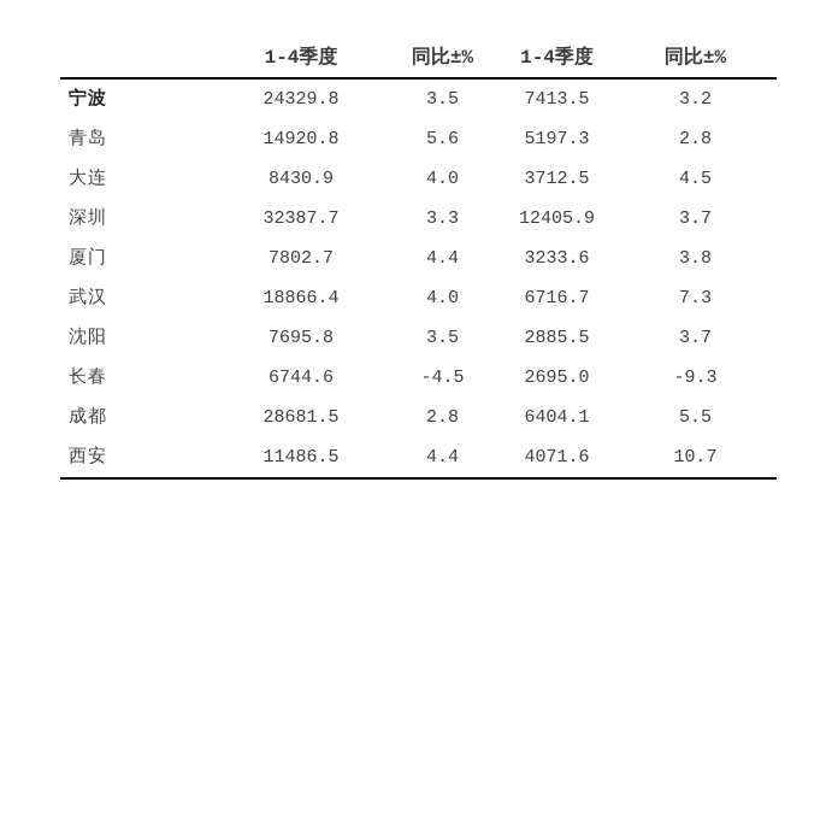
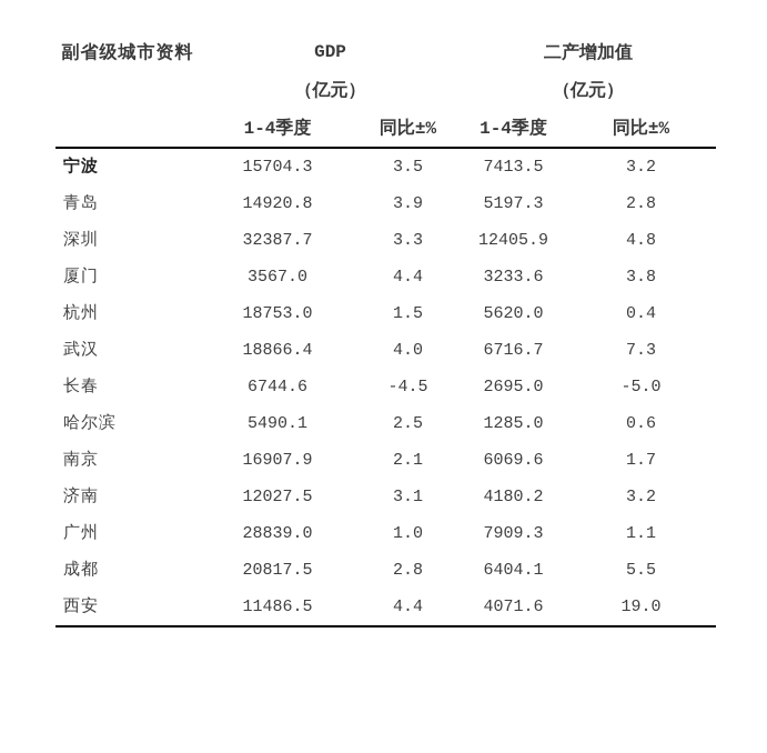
+ 副省级城市资料	GDP	二产增加值
+ 	（亿元）	（亿元）
  	1-4季度	同比±%	1-4季度	同比±%
- 宁波	24329.8	3.5	7413.5	3.2
+ 宁波	15704.3	3.5	7413.5	3.2
- 青岛	14920.8	5.6	5197.3	2.8
+ 青岛	14920.8	3.9	5197.3	2.8
- 大连	8430.9	4.0	3712.5	4.5
- 深圳	32387.7	3.3	12405.9	3.7
+ 深圳	32387.7	3.3	12405.9	4.8
- 厦门	7802.7	4.4	3233.6	3.8
+ 厦门	3567.0	4.4	3233.6	3.8
+ 杭州	18753.0	1.5	5620.0	0.4
  武汉	18866.4	4.0	6716.7	7.3
- 沈阳	7695.8	3.5	2885.5	3.7
- 长春	6744.6	-4.5	2695.0	-9.3
+ 长春	6744.6	-4.5	2695.0	-5.0
+ 哈尔滨	5490.1	2.5	1285.0	0.6
+ 南京	16907.9	2.1	6069.6	1.7
+ 济南	12027.5	3.1	4180.2	3.2
+ 广州	28839.0	1.0	7909.3	1.1
- 成都	28681.5	2.8	6404.1	5.5
+ 成都	20817.5	2.8	6404.1	5.5
- 西安	11486.5	4.4	4071.6	10.7
+ 西安	11486.5	4.4	4071.6	19.0
